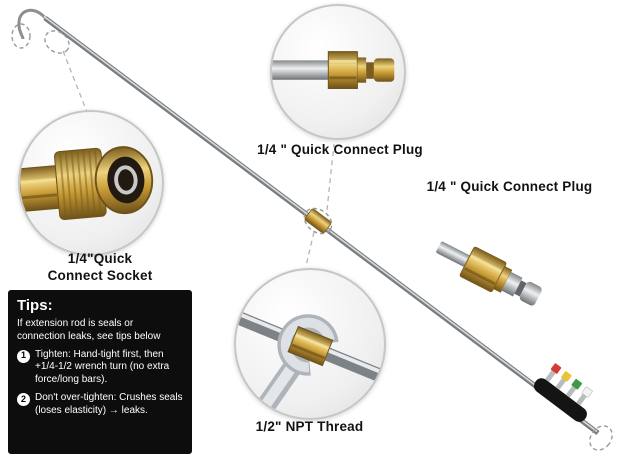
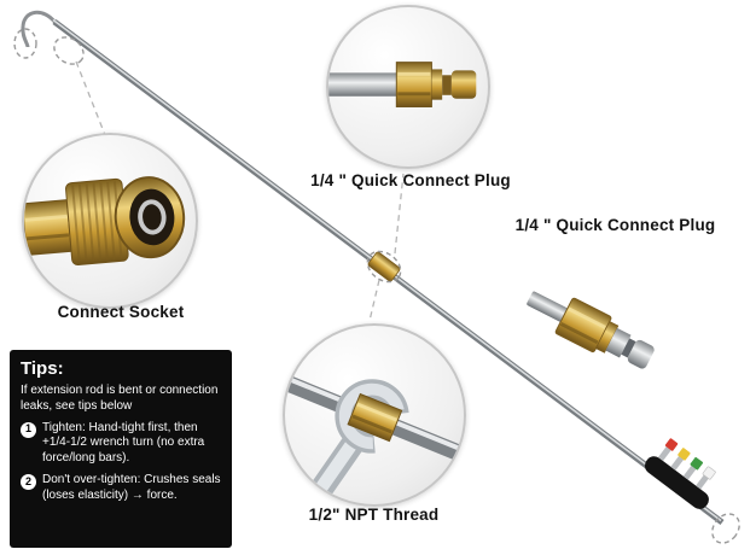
  1/4 " Quick Connect Plug
  1/4 " Quick Connect Plug
- 1/4"Quick
  Connect Socket
  1/2" NPT Thread
  Tips:
- If extension rod is seals or connection leaks, see tips below
+ If extension rod is bent or connection leaks, see tips below
  1
  Tighten: Hand-tight first, then +1/4-1/2 wrench turn (no extra force/long bars).
  2
- Don't over-tighten: Crushes seals (loses elasticity) → leaks.
+ Don't over-tighten: Crushes seals (loses elasticity) → force.
